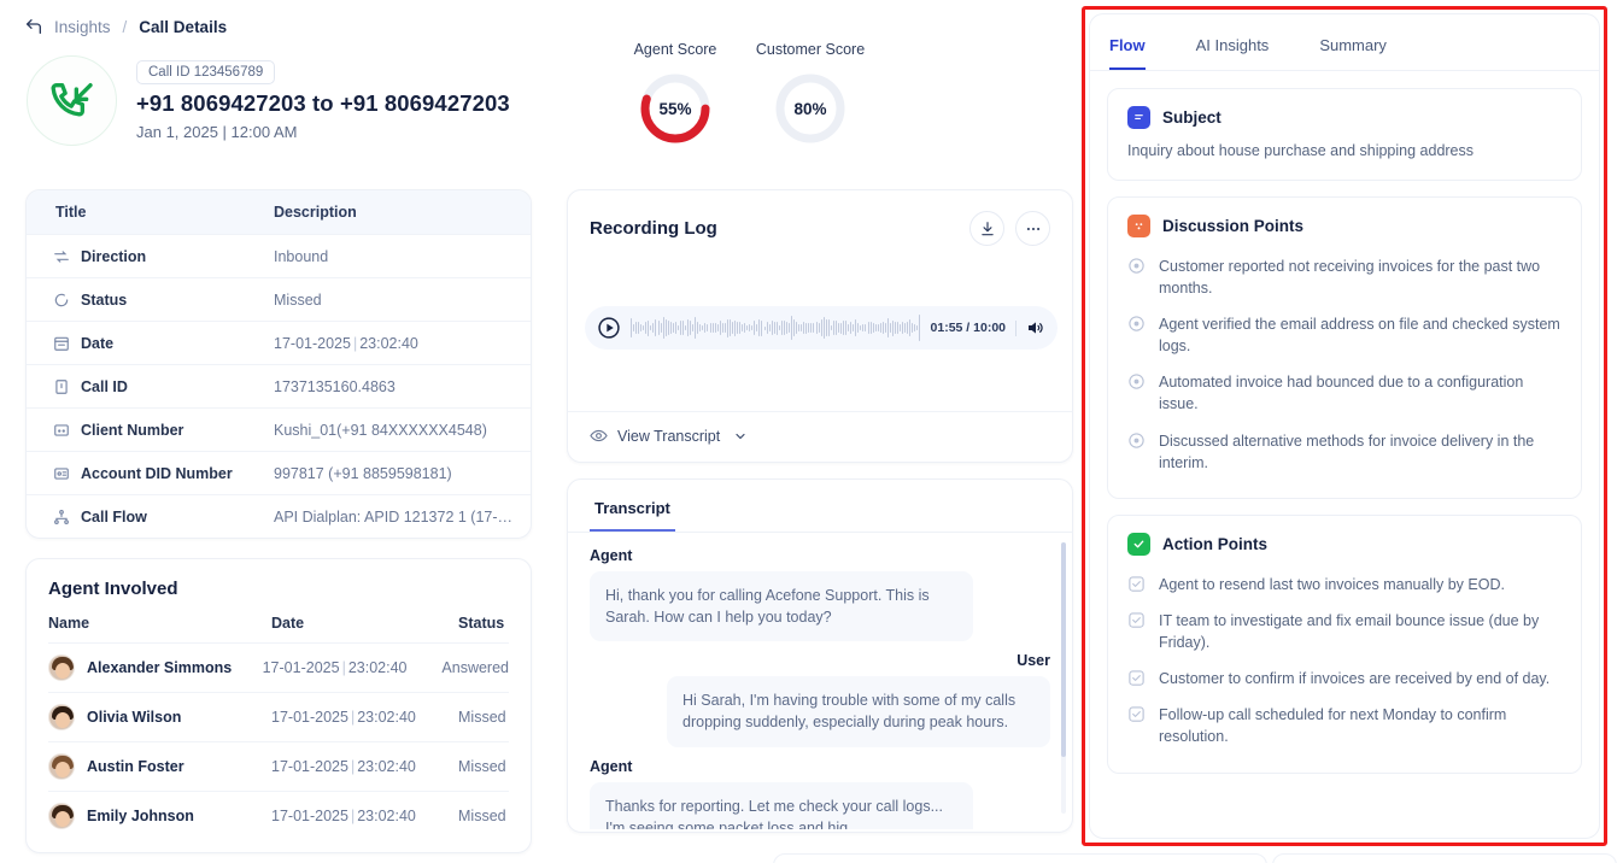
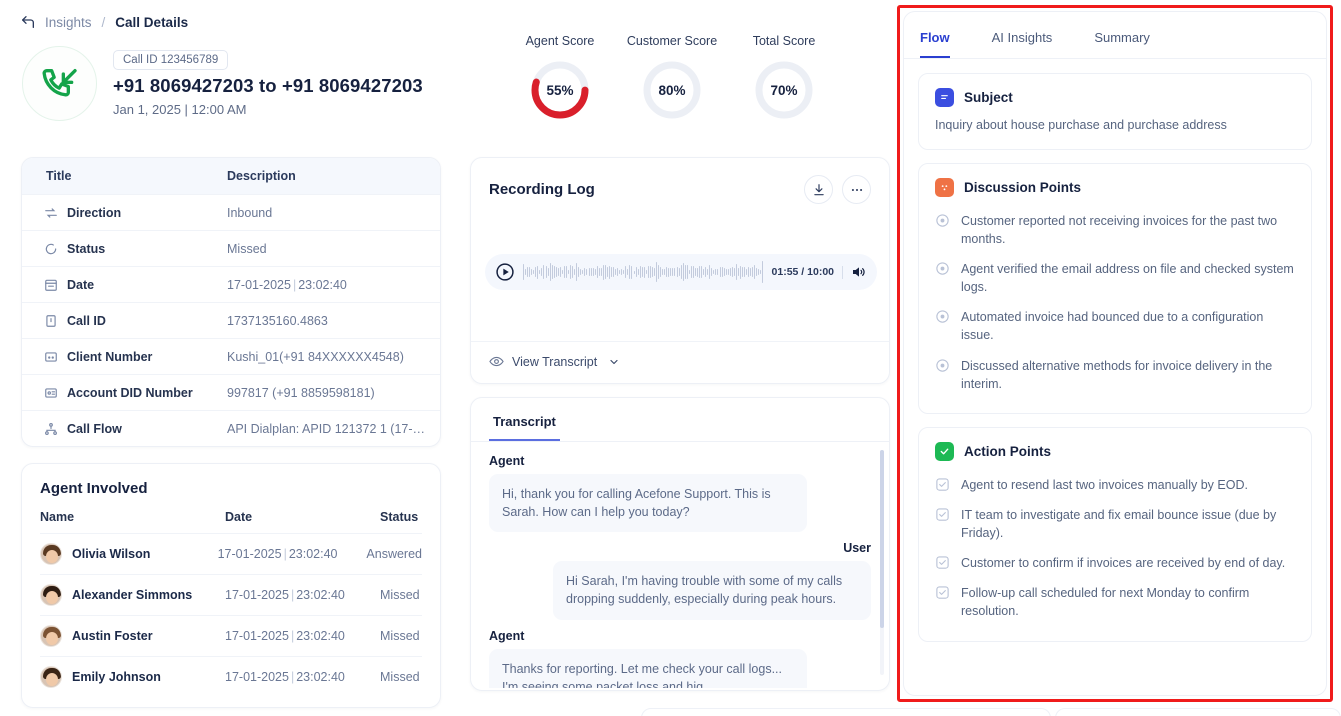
  Insights
  /
  Call Details
  Call ID 123456789
  +91 8069427203 to +91 8069427203
  Jan 1, 2025 | 12:00 AM
  Title
  Description
  Direction
  Inbound
  Status
  Missed
  Date
  17-01-2025 | 23:02:40
  Call ID
  1737135160.4863
  Client Number
  Kushi_01(+91 84XXXXXX4548)
  Account DID Number
  997817 (+91 8859598181)
  Call Flow
  API Dialplan: APID 121372 1 (17-01...
  Agent Involved
  Name
  Date
  Status
- Alexander Simmons
+ Olivia Wilson
  17-01-2025 | 23:02:40
  Answered
- Olivia Wilson
+ Alexander Simmons
  17-01-2025 | 23:02:40
  Missed
  Austin Foster
  17-01-2025 | 23:02:40
  Missed
  Emily Johnson
  17-01-2025 | 23:02:40
  Missed
  Agent Score
  55%
  Customer Score
  80%
+ Total Score
+ 70%
  Recording Log
  01:55 / 10:00
  View Transcript
  Transcript
  Agent
  Hi, thank you for calling Acefone Support. This is Sarah. How can I help you today?
  User
  Hi Sarah, I'm having trouble with some of my calls dropping suddenly, especially during peak hours.
  Agent
  Thanks for reporting. Let me check your call logs... I'm seeing some packet loss and hig
  Flow
  AI Insights
  Summary
  Subject
- Inquiry about house purchase and shipping address
+ Inquiry about house purchase and purchase address
  Discussion Points
  Customer reported not receiving invoices for the past two months.
  Agent verified the email address on file and checked system logs.
  Automated invoice had bounced due to a configuration issue.
  Discussed alternative methods for invoice delivery in the interim.
  Action Points
  Agent to resend last two invoices manually by EOD.
  IT team to investigate and fix email bounce issue (due by Friday).
  Customer to confirm if invoices are received by end of day.
  Follow-up call scheduled for next Monday to confirm resolution.
